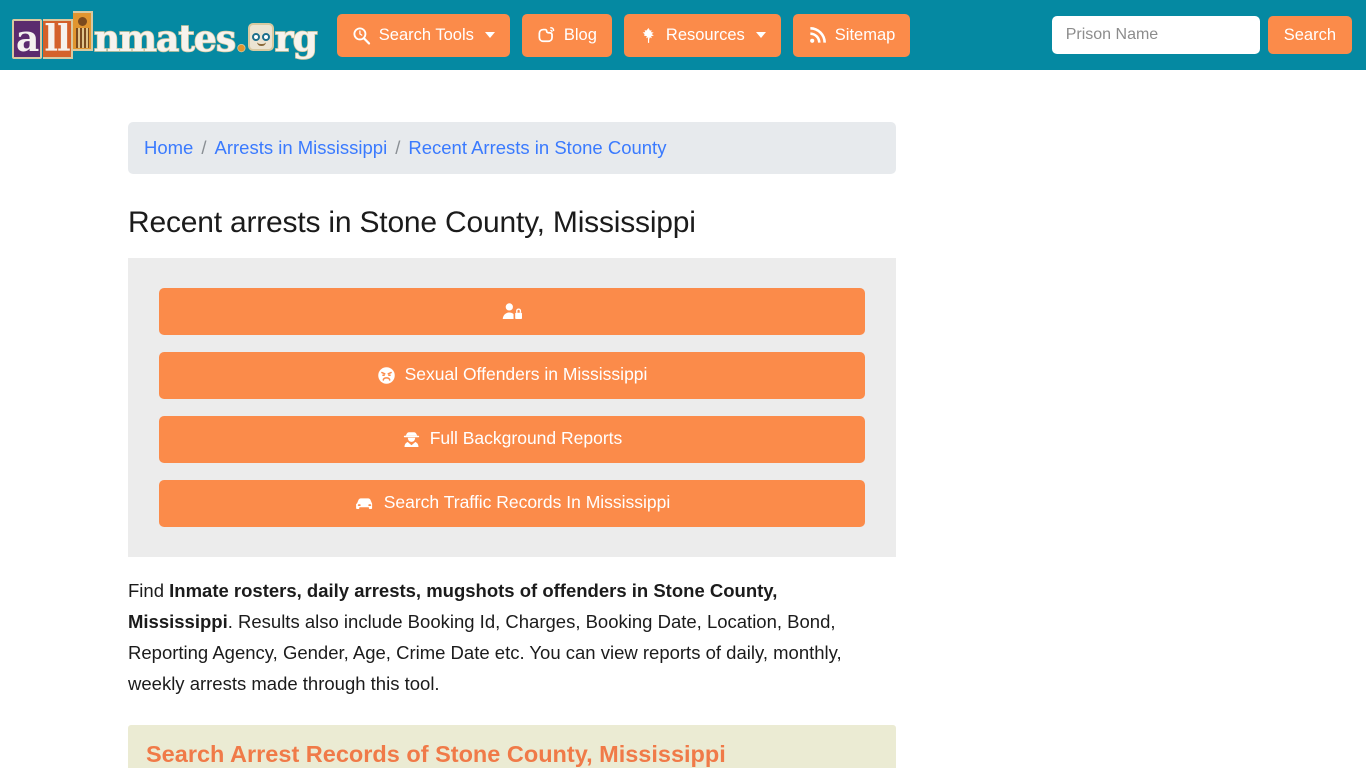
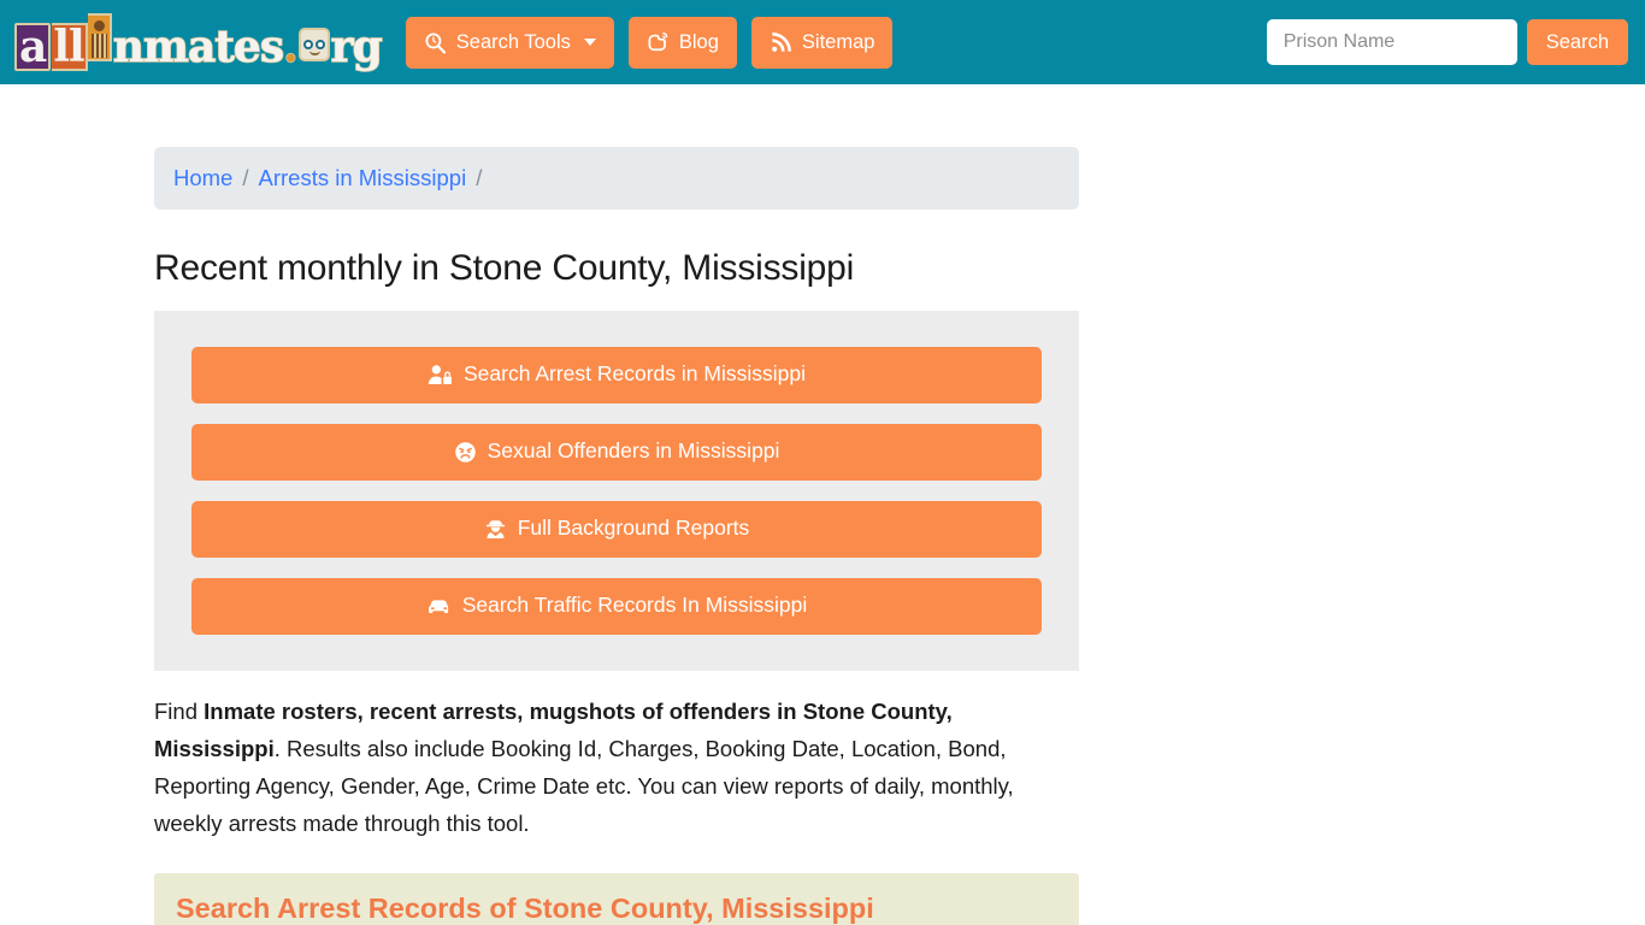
  a
  ll
  nmates
  .
  rg
  Search Tools
  Blog
- Resources
  Sitemap
  Prison Name
  Search
  Home
  /
  Arrests in Mississippi
  /
- Recent Arrests in Stone County
- Recent arrests in Stone County, Mississippi
+ Recent monthly in Stone County, Mississippi
+ Search Arrest Records in Mississippi
  Sexual Offenders in Mississippi
  Full Background Reports
  Search Traffic Records In Mississippi
- Find Inmate rosters, daily arrests, mugshots of offenders in Stone County, Mississippi. Results also include Booking Id, Charges, Booking Date, Location, Bond, Reporting Agency, Gender, Age, Crime Date etc. You can view reports of daily, monthly, weekly arrests made through this tool.
+ Find Inmate rosters, recent arrests, mugshots of offenders in Stone County, Mississippi. Results also include Booking Id, Charges, Booking Date, Location, Bond, Reporting Agency, Gender, Age, Crime Date etc. You can view reports of daily, monthly, weekly arrests made through this tool.
  Search Arrest Records of Stone County, Mississippi
